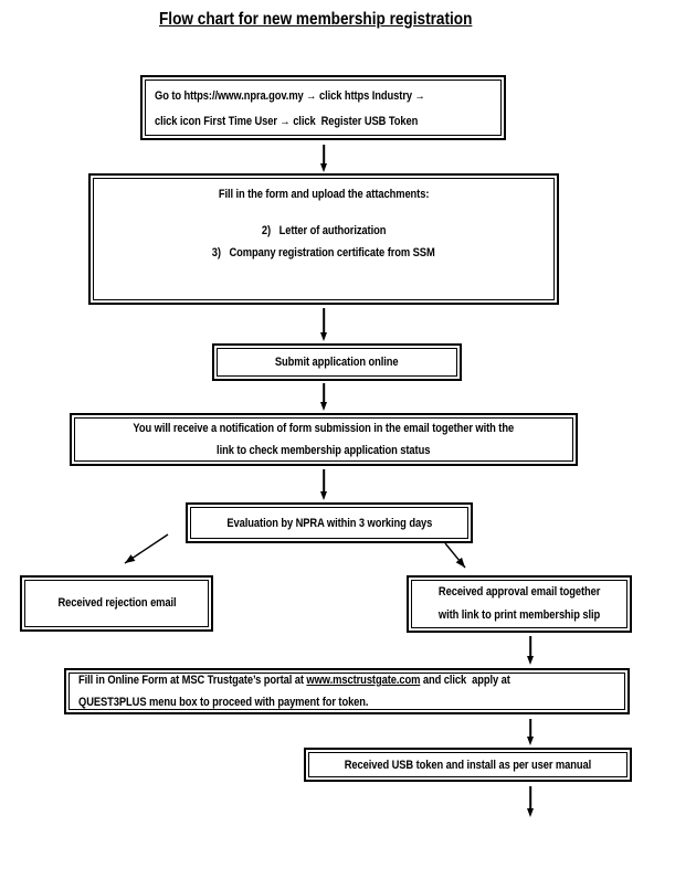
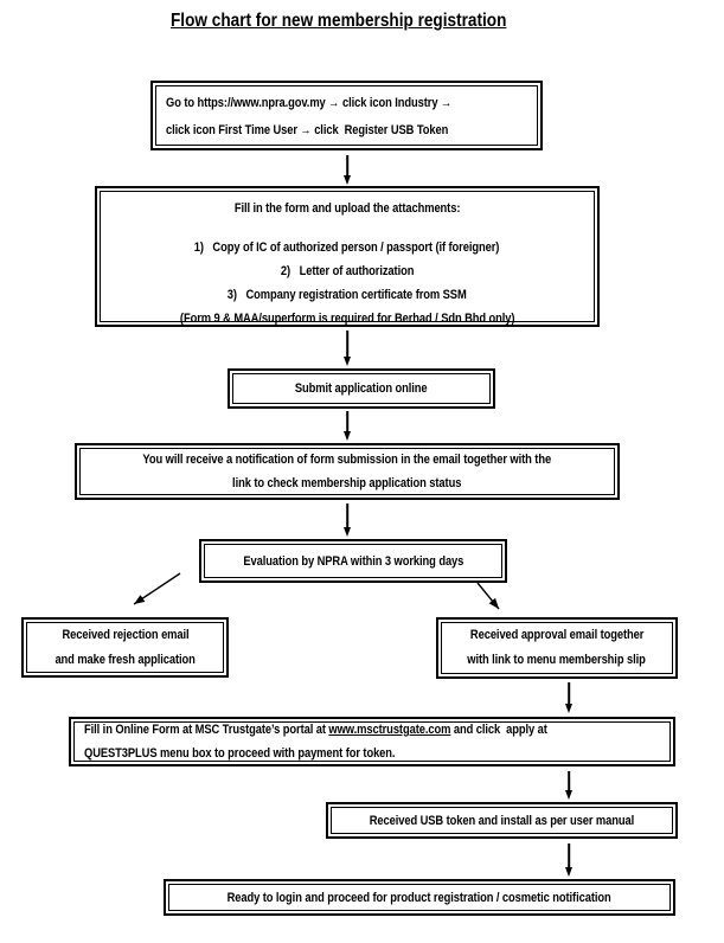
  Flow chart for new membership registration
- Go to https://www.npra.gov.my → click https Industry →
+ Go to https://www.npra.gov.my → click icon Industry →
  click icon First Time User → click Register USB Token
  Fill in the form and upload the attachments:
+ 1) Copy of IC of authorized person / passport (if foreigner)
  2) Letter of authorization
  3) Company registration certificate from SSM
+ (Form 9 & MAA/superform is required for Berhad / Sdn Bhd only)
  Submit application online
  You will receive a notification of form submission in the email together with the
  link to check membership application status
  Evaluation by NPRA within 3 working days
  Received rejection email
+ and make fresh application
  Received approval email together
- with link to print membership slip
+ with link to menu membership slip
  Fill in Online Form at MSC Trustgate’s portal at www.msctrustgate.com and click apply at
  QUEST3PLUS menu box to proceed with payment for token.
  Received USB token and install as per user manual
+ Ready to login and proceed for product registration / cosmetic notification
